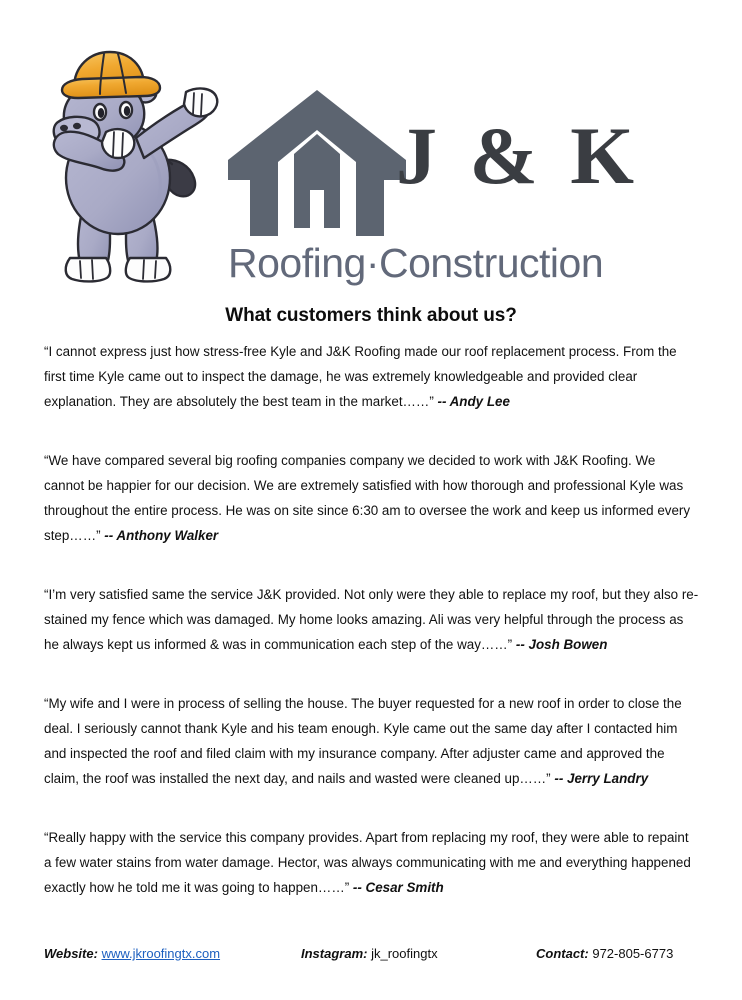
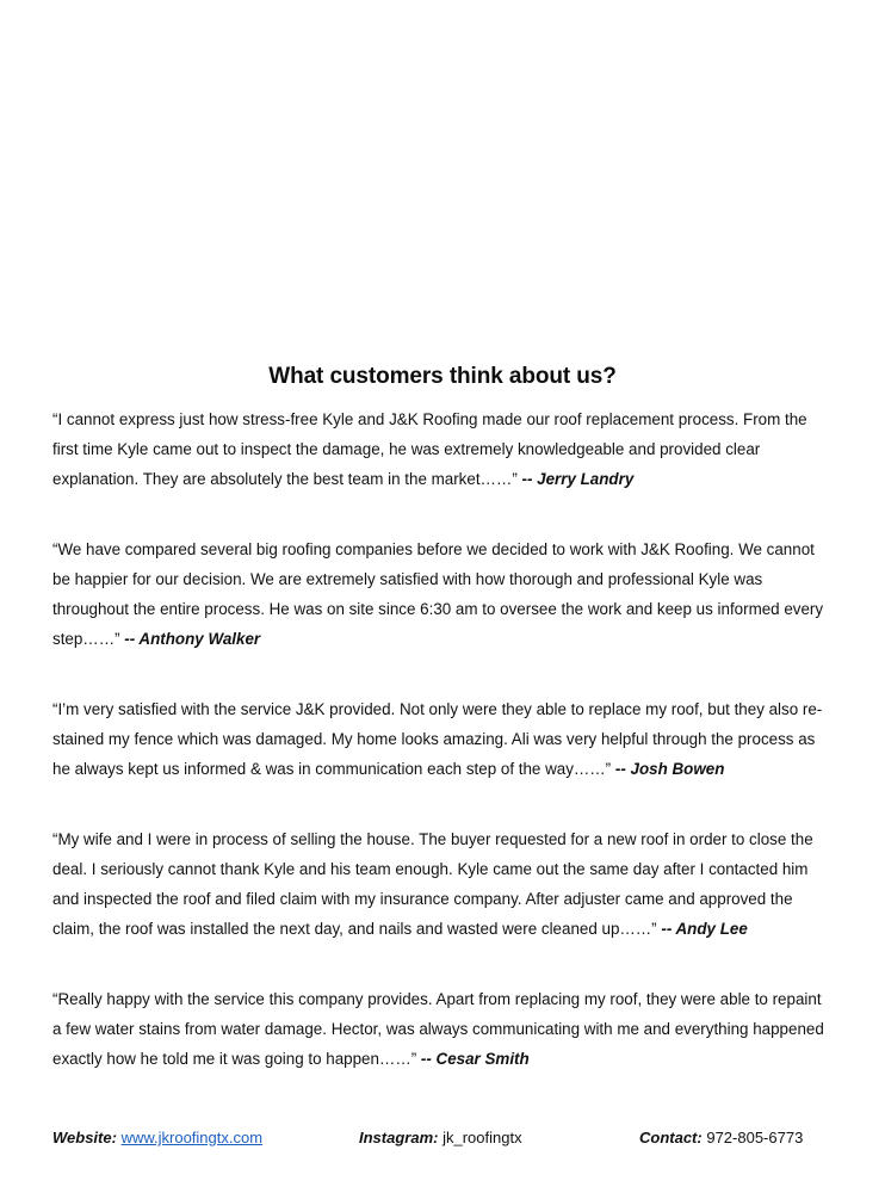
- J & K
- Roofing·Construction
  What customers think about us?
- “I cannot express just how stress-free Kyle and J&K Roofing made our roof replacement process. From the first time Kyle came out to inspect the damage, he was extremely knowledgeable and provided clear explanation. They are absolutely the best team in the market……” -- Andy Lee
+ “I cannot express just how stress-free Kyle and J&K Roofing made our roof replacement process. From the first time Kyle came out to inspect the damage, he was extremely knowledgeable and provided clear explanation. They are absolutely the best team in the market……” -- Jerry Landry
- “We have compared several big roofing companies company we decided to work with J&K Roofing. We cannot be happier for our decision. We are extremely satisfied with how thorough and professional Kyle was throughout the entire process. He was on site since 6:30 am to oversee the work and keep us informed every step……” -- Anthony Walker
+ “We have compared several big roofing companies before we decided to work with J&K Roofing. We cannot be happier for our decision. We are extremely satisfied with how thorough and professional Kyle was throughout the entire process. He was on site since 6:30 am to oversee the work and keep us informed every step……” -- Anthony Walker
- “I’m very satisfied same the service J&K provided. Not only were they able to replace my roof, but they also re-stained my fence which was damaged. My home looks amazing. Ali was very helpful through the process as he always kept us informed & was in communication each step of the way……” -- Josh Bowen
+ “I’m very satisfied with the service J&K provided. Not only were they able to replace my roof, but they also re-stained my fence which was damaged. My home looks amazing. Ali was very helpful through the process as he always kept us informed & was in communication each step of the way……” -- Josh Bowen
- “My wife and I were in process of selling the house. The buyer requested for a new roof in order to close the deal. I seriously cannot thank Kyle and his team enough. Kyle came out the same day after I contacted him and inspected the roof and filed claim with my insurance company. After adjuster came and approved the claim, the roof was installed the next day, and nails and wasted were cleaned up……” -- Jerry Landry
+ “My wife and I were in process of selling the house. The buyer requested for a new roof in order to close the deal. I seriously cannot thank Kyle and his team enough. Kyle came out the same day after I contacted him and inspected the roof and filed claim with my insurance company. After adjuster came and approved the claim, the roof was installed the next day, and nails and wasted were cleaned up……” -- Andy Lee
  “Really happy with the service this company provides. Apart from replacing my roof, they were able to repaint a few water stains from water damage. Hector, was always communicating with me and everything happened exactly how he told me it was going to happen……” -- Cesar Smith
  Website: www.jkroofingtx.com
  Instagram: jk_roofingtx
  Contact: 972-805-6773
